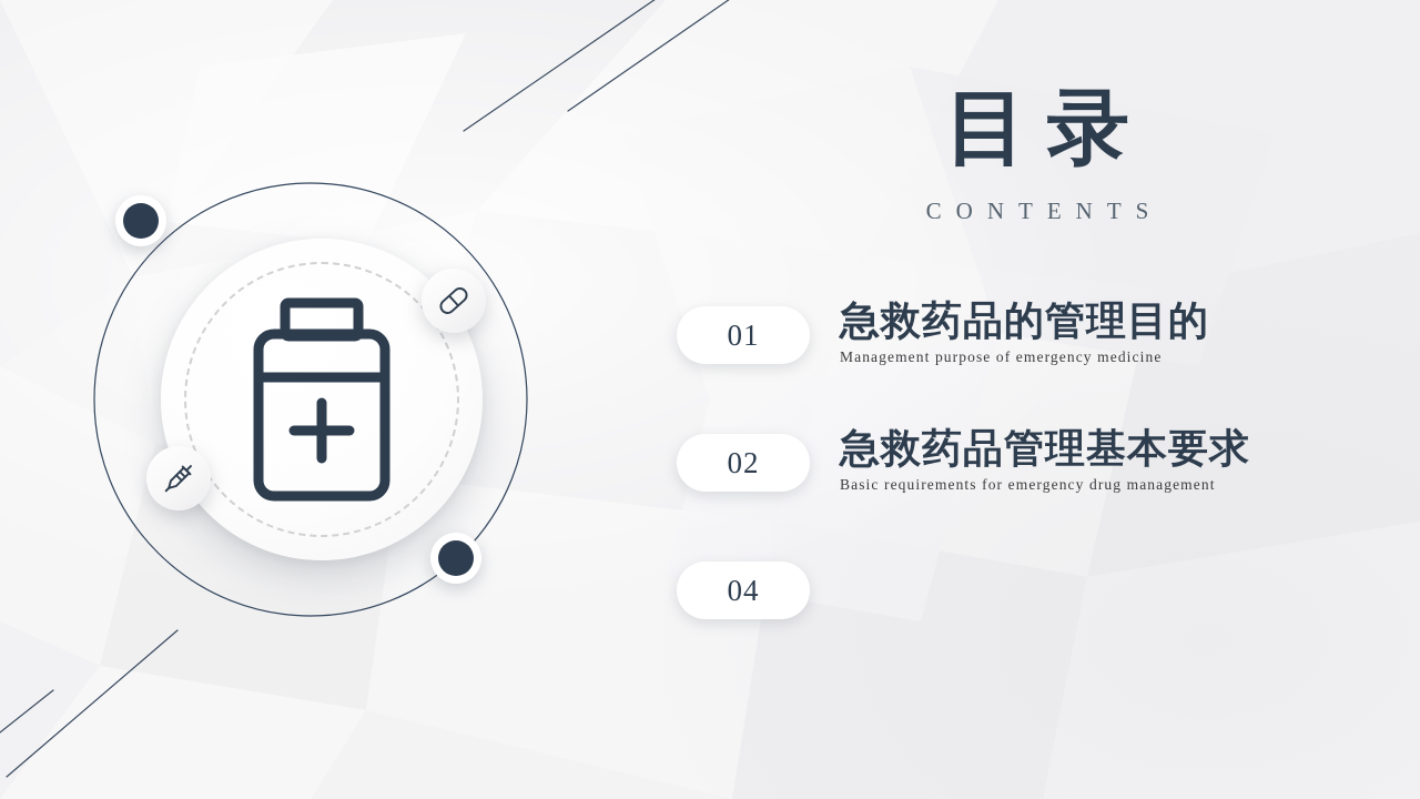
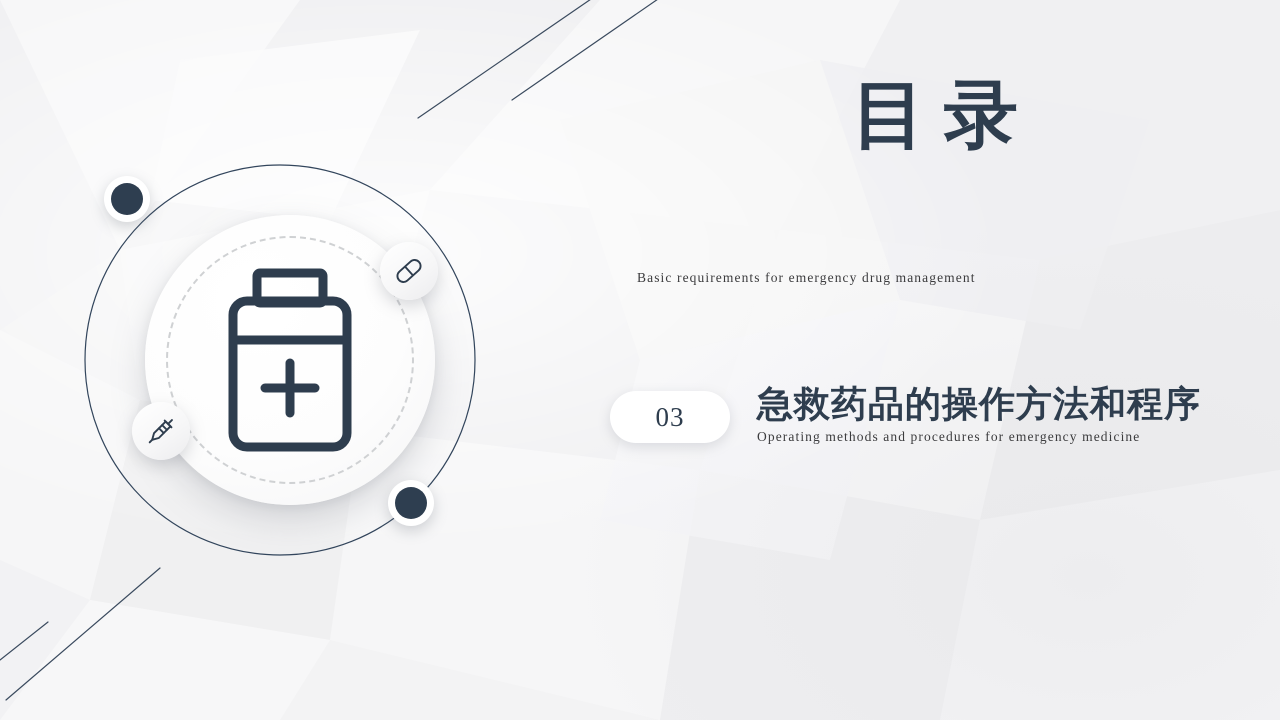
  目录
- CONTENTS
- 01
- 急救药品的管理目的
- Management purpose of emergency medicine
- 02
- 急救药品管理基本要求
  Basic requirements for emergency drug management
- 04
+ 03
+ 急救药品的操作方法和程序
+ Operating methods and procedures for emergency medicine
